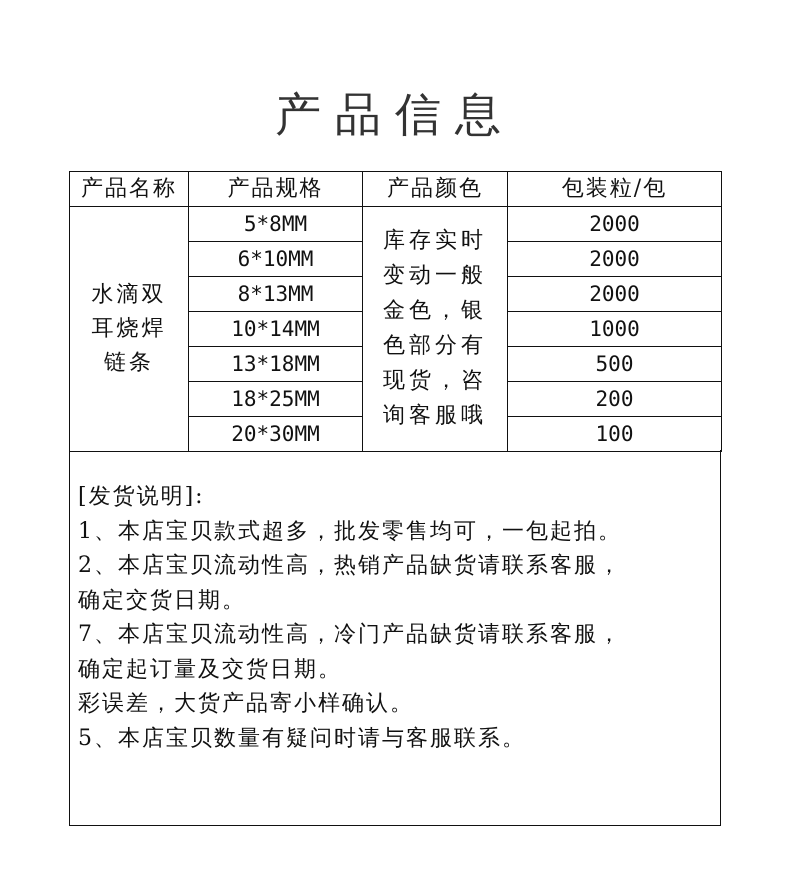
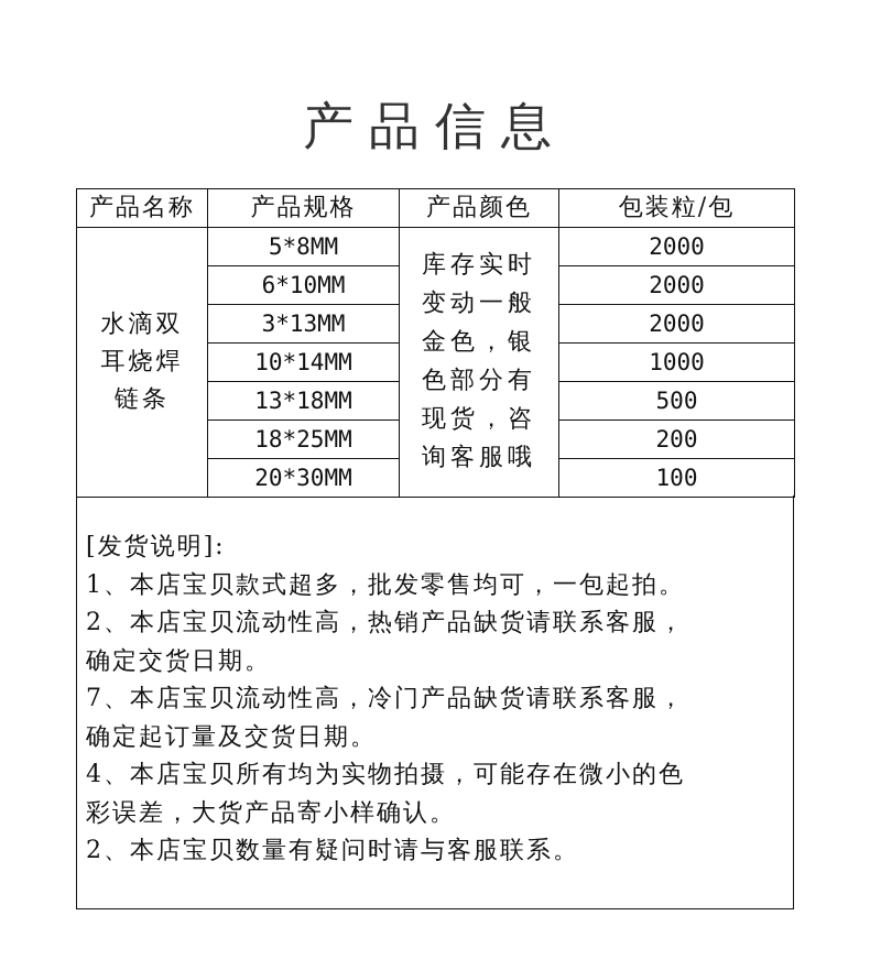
  产品信息
  产品名称	产品规格	产品颜色	包装粒/包
  水滴双 耳烧焊 链条	5*8MM	库存实时 变动一般 金色，银 色部分有 现货，咨 询客服哦	2000
  6*10MM	2000
- 8*13MM	2000
+ 3*13MM	2000
  10*14MM	1000
  13*18MM	500
  18*25MM	200
  20*30MM	100
  [发货说明]:
  1、本店宝贝款式超多，批发零售均可，一包起拍。
  2、本店宝贝流动性高，热销产品缺货请联系客服，
  确定交货日期。
  7、本店宝贝流动性高，冷门产品缺货请联系客服，
  确定起订量及交货日期。
+ 4、本店宝贝所有均为实物拍摄，可能存在微小的色
  彩误差，大货产品寄小样确认。
- 5、本店宝贝数量有疑问时请与客服联系。
+ 2、本店宝贝数量有疑问时请与客服联系。
